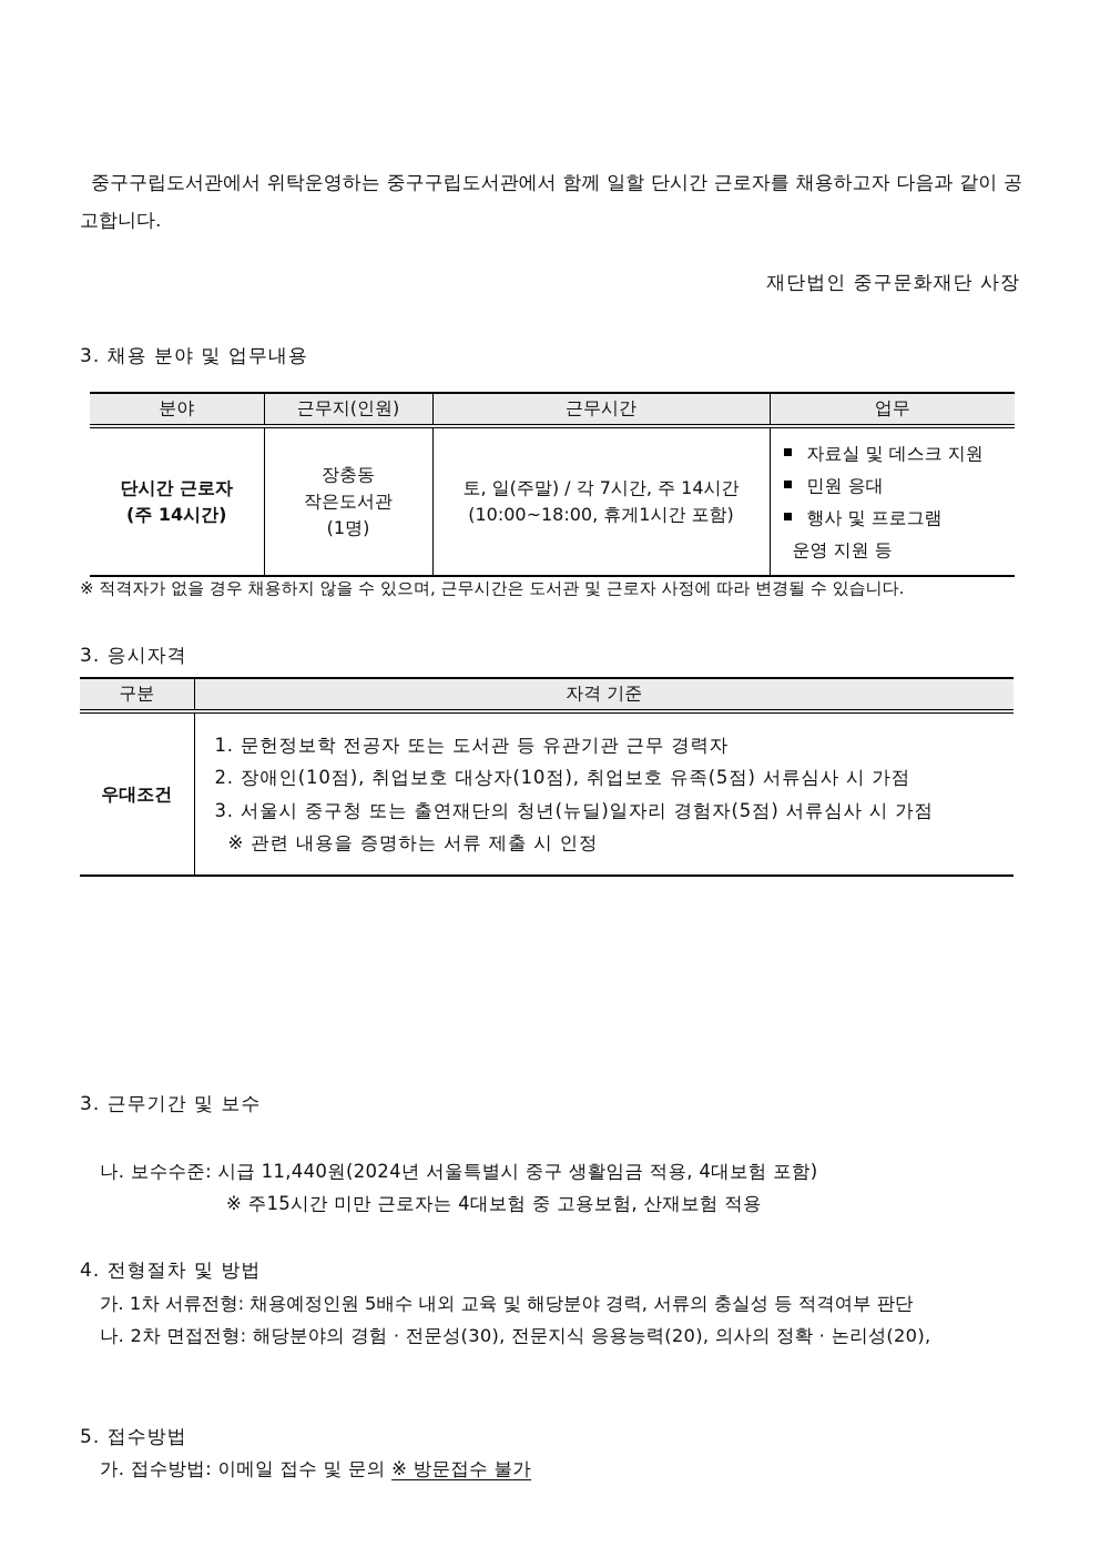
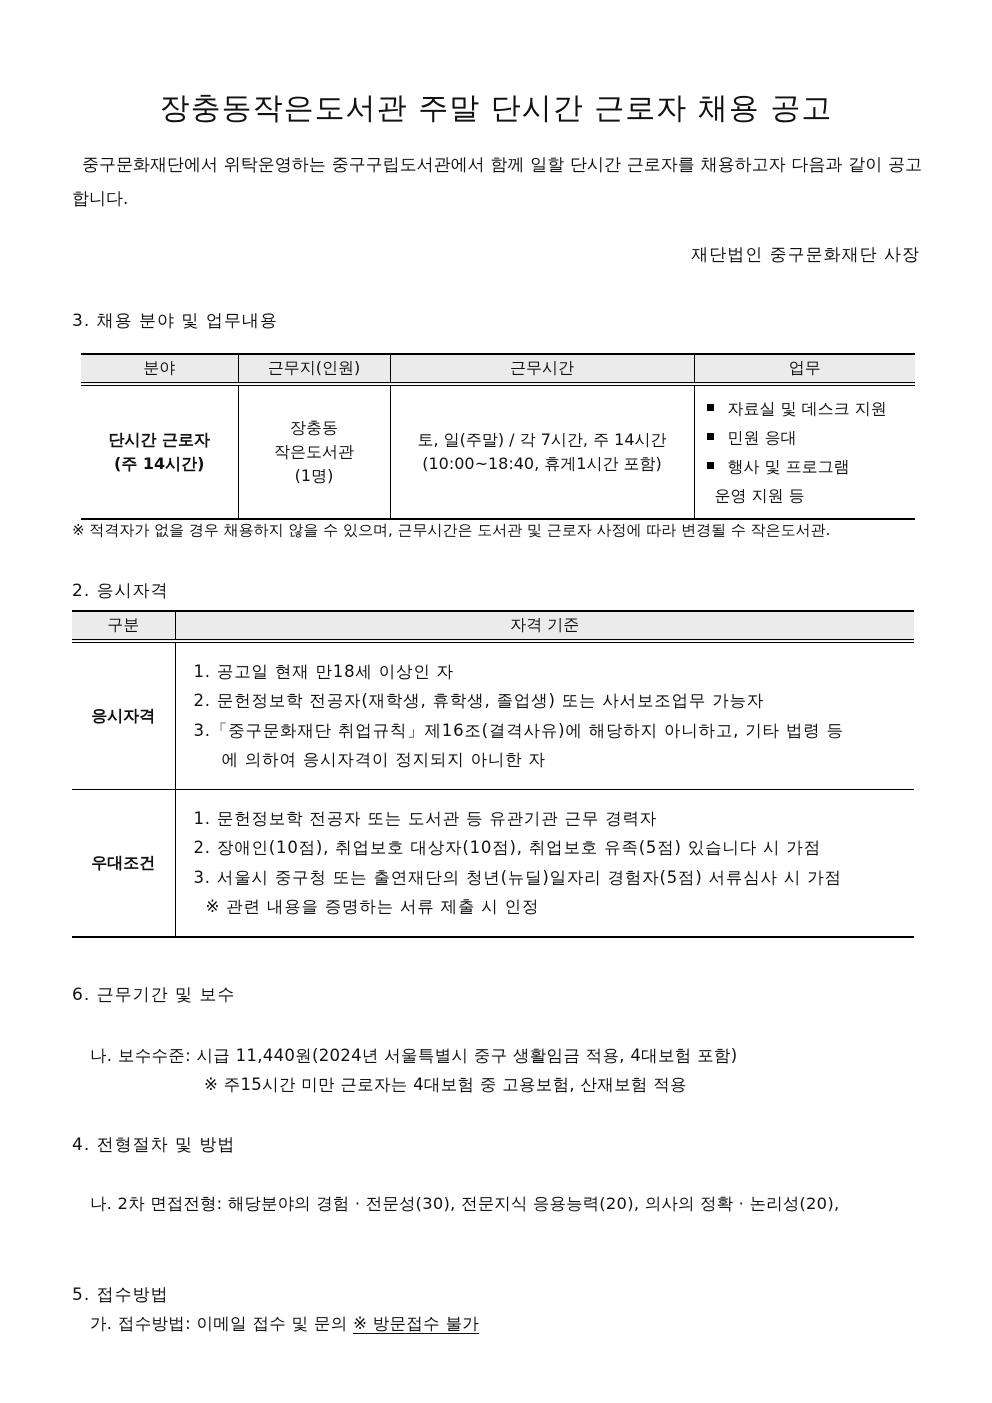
+ 장충동작은도서관 주말 단시간 근로자 채용 공고
- 중구구립도서관에서 위탁운영하는 중구구립도서관에서 함께 일할 단시간 근로자를 채용하고자 다음과 같이 공고합니다.
+ 중구문화재단에서 위탁운영하는 중구구립도서관에서 함께 일할 단시간 근로자를 채용하고자 다음과 같이 공고합니다.
  재단법인 중구문화재단 사장
  3. 채용 분야 및 업무내용
  분야	근무지(인원)	근무시간	업무
- 단시간 근로자 (주 14시간)	장충동 작은도서관 (1명)	토, 일(주말) / 각 7시간, 주 14시간 (10:00~18:00, 휴게1시간 포함)	자료실 및 데스크 지원 민원 응대 행사 및 프로그램 운영 지원 등
+ 단시간 근로자 (주 14시간)	장충동 작은도서관 (1명)	토, 일(주말) / 각 7시간, 주 14시간 (10:00~18:40, 휴게1시간 포함)	자료실 및 데스크 지원 민원 응대 행사 및 프로그램 운영 지원 등
- ※ 적격자가 없을 경우 채용하지 않을 수 있으며, 근무시간은 도서관 및 근로자 사정에 따라 변경될 수 있습니다.
+ ※ 적격자가 없을 경우 채용하지 않을 수 있으며, 근무시간은 도서관 및 근로자 사정에 따라 변경될 수 작은도서관.
- 3. 응시자격
+ 2. 응시자격
  구분	자격 기준
+ 응시자격	1. 공고일 현재 만18세 이상인 자 2. 문헌정보학 전공자(재학생, 휴학생, 졸업생) 또는 사서보조업무 가능자 3.「중구문화재단 취업규칙」제16조(결격사유)에 해당하지 아니하고, 기타 법령 등 에 의하여 응시자격이 정지되지 아니한 자
- 우대조건	1. 문헌정보학 전공자 또는 도서관 등 유관기관 근무 경력자 2. 장애인(10점), 취업보호 대상자(10점), 취업보호 유족(5점) 서류심사 시 가점 3. 서울시 중구청 또는 출연재단의 청년(뉴딜)일자리 경험자(5점) 서류심사 시 가점 ※ 관련 내용을 증명하는 서류 제출 시 인정
+ 우대조건	1. 문헌정보학 전공자 또는 도서관 등 유관기관 근무 경력자 2. 장애인(10점), 취업보호 대상자(10점), 취업보호 유족(5점) 있습니다 시 가점 3. 서울시 중구청 또는 출연재단의 청년(뉴딜)일자리 경험자(5점) 서류심사 시 가점 ※ 관련 내용을 증명하는 서류 제출 시 인정
- 3. 근무기간 및 보수
+ 6. 근무기간 및 보수
  나. 보수수준: 시급 11,440원(2024년 서울특별시 중구 생활임금 적용, 4대보험 포함)
  ※ 주15시간 미만 근로자는 4대보험 중 고용보험, 산재보험 적용
  4. 전형절차 및 방법
- 가. 1차 서류전형: 채용예정인원 5배수 내외 교육 및 해당분야 경력, 서류의 충실성 등 적격여부 판단
  나. 2차 면접전형: 해당분야의 경험 · 전문성(30), 전문지식 응용능력(20), 의사의 정확 · 논리성(20),
  5. 접수방법
  가. 접수방법: 이메일 접수 및 문의 ※ 방문접수 불가
